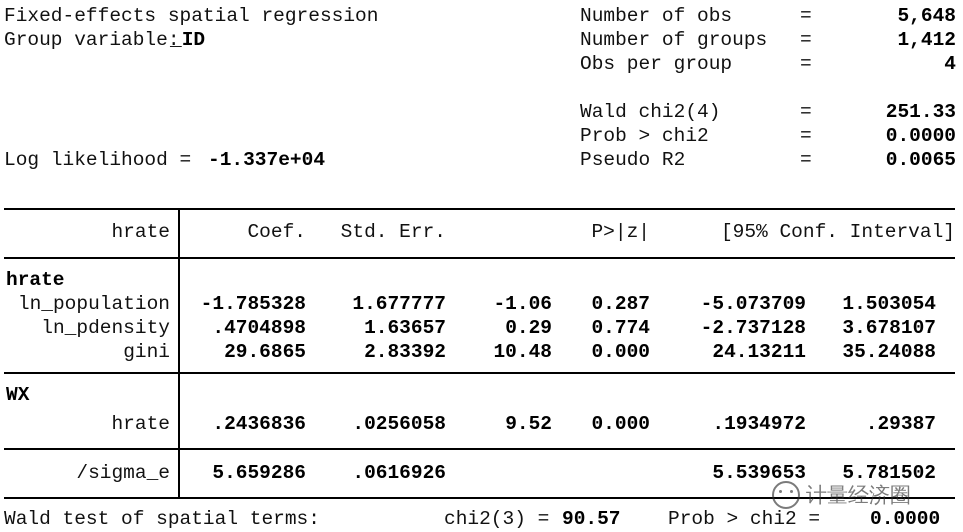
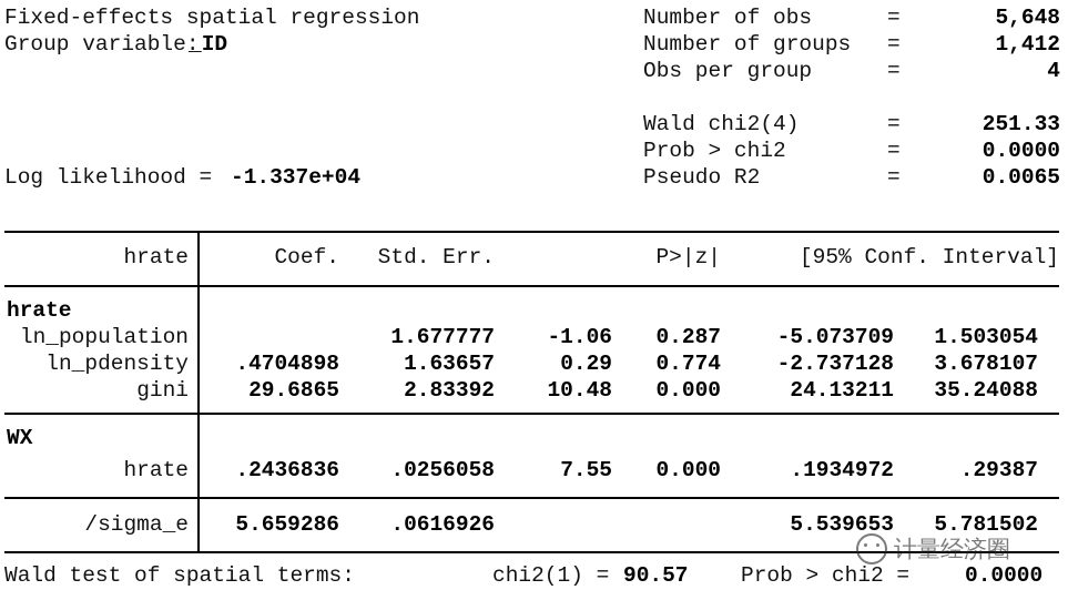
  Fixed-effects spatial regression
  Group variable:
  _ID
  Log likelihood =
  -1.337e+04
  Number of obs
  =
  5,648
  Number of groups
  =
  1,412
  Obs per group
  =
  4
  Wald chi2(4)
  =
  251.33
  Prob > chi2
  =
  0.0000
  Pseudo R2
  =
  0.0065
  hrate
  Coef.
  Std. Err.
  P>|z|
  [95% Conf. Interval]
  hrate
  ln_population
- -1.785328
  1.677777
  -1.06
  0.287
  -5.073709
  1.503054
  ln_pdensity
  .4704898
  1.63657
  0.29
  0.774
  -2.737128
  3.678107
  gini
  29.6865
  2.83392
  10.48
  0.000
  24.13211
  35.24088
  WX
  hrate
  .2436836
  .0256058
- 9.52
+ 7.55
  0.000
  .1934972
  .29387
  /sigma_e
  5.659286
  .0616926
  5.539653
  5.781502
  Wald test of spatial terms:
- chi2(3) =
+ chi2(1) =
  90.57
  Prob > chi2 =
  0.0000
  计量经济圈
